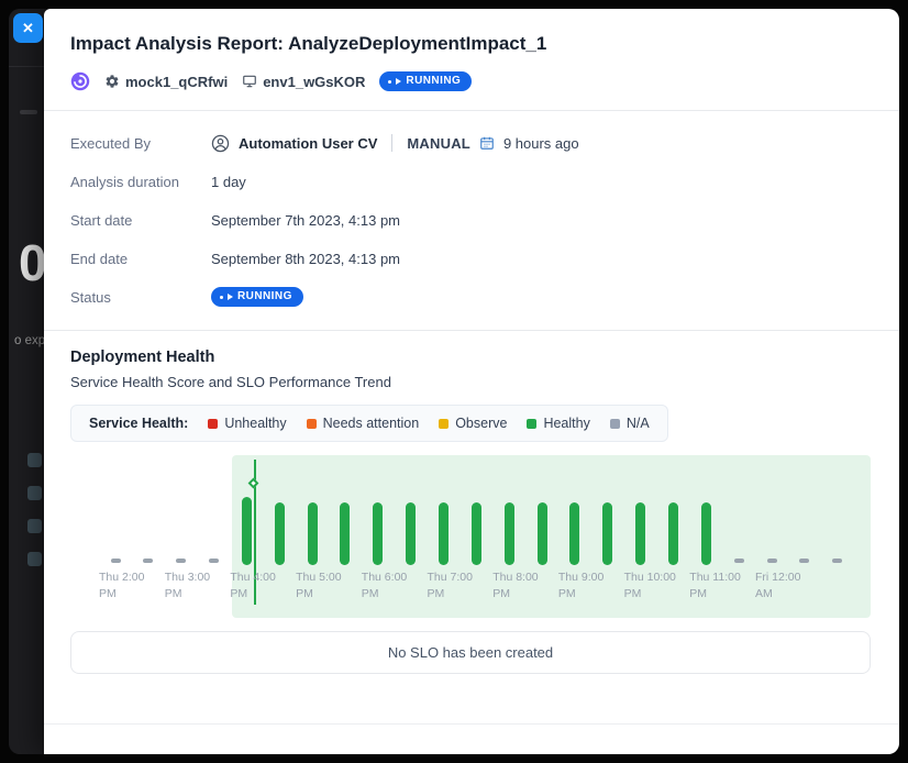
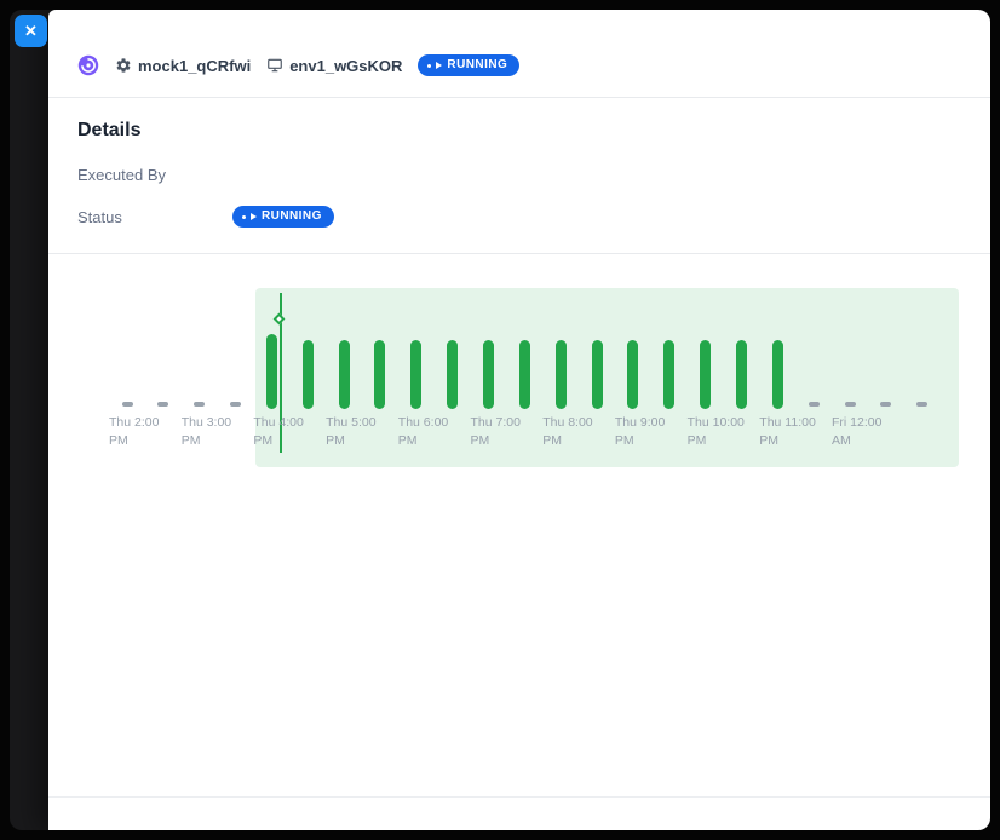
- 0
- o exp
  ✕
- Impact Analysis Report: AnalyzeDeploymentImpact_1
  mock1_qCRfwi
  env1_wGsKOR
  RUNNING
+ Details
  Executed By
- Automation User CV
- MANUAL
- 9 hours ago
- Analysis duration
- 1 day
- Start date
- September 7th 2023, 4:13 pm
- End date
- September 8th 2023, 4:13 pm
  Status
  RUNNING
- Deployment Health
- Service Health Score and SLO Performance Trend
- Service Health:
- Unhealthy
- Needs attention
- Observe
- Healthy
- N/A
  Thu 2:00
  PM
  Thu 3:00
  PM
  Thu 4:00
  PM
  Thu 5:00
  PM
  Thu 6:00
  PM
  Thu 7:00
  PM
  Thu 8:00
  PM
  Thu 9:00
  PM
  Thu 10:00
  PM
  Thu 11:00
  PM
  Fri 12:00
  AM
- No SLO has been created
